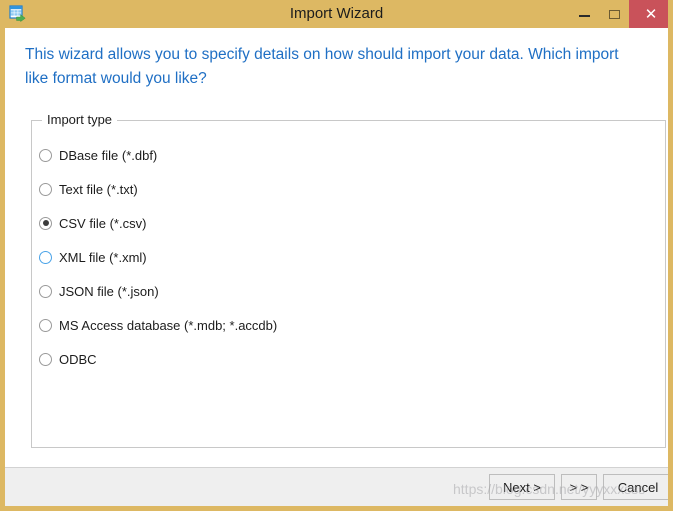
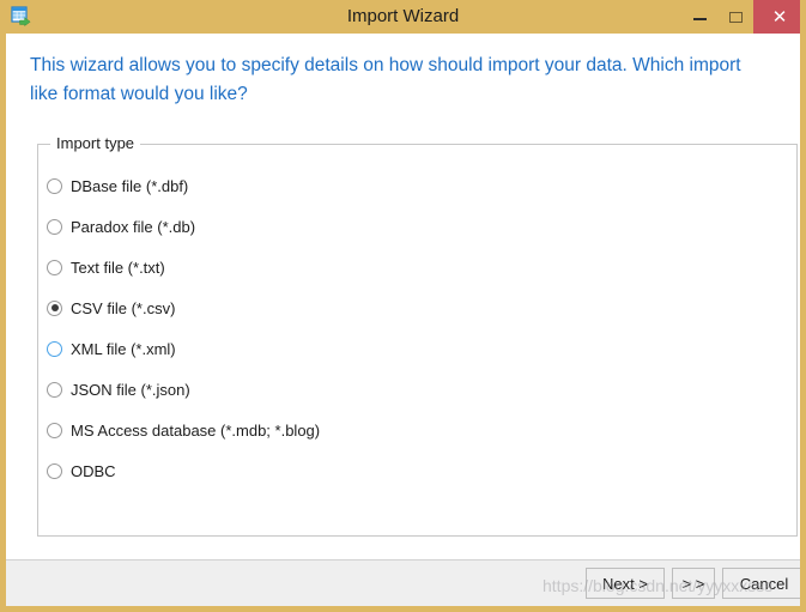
  Import Wizard
  ✕
  This wizard allows you to specify details on how should import your data. Which import like format would you like?
  Import type
  DBase file (*.dbf)
+ Paradox file (*.db)
  Text file (*.txt)
  CSV file (*.csv)
  XML file (*.xml)
  JSON file (*.json)
- MS Access database (*.mdb; *.accdb)
+ MS Access database (*.mdb; *.blog)
  ODBC
  Next >
  > >
  Cancel
  https://blog.csdn.net/yyyxxxsss
